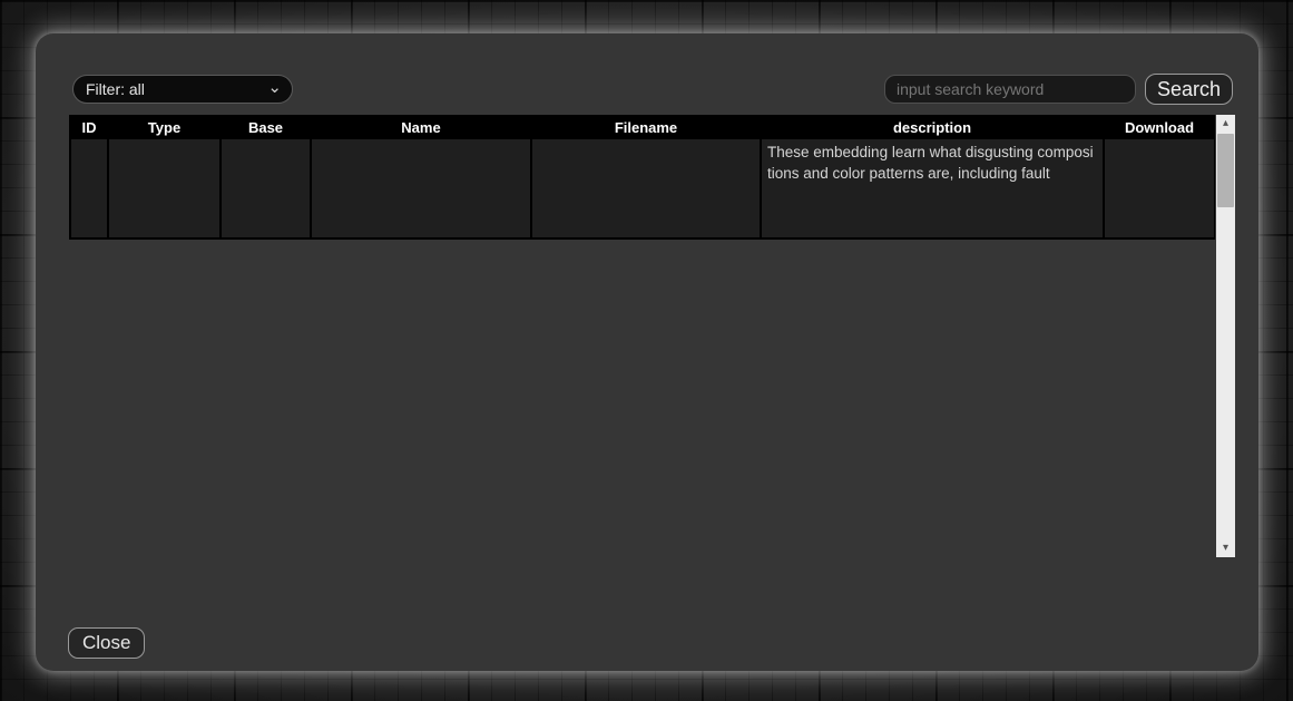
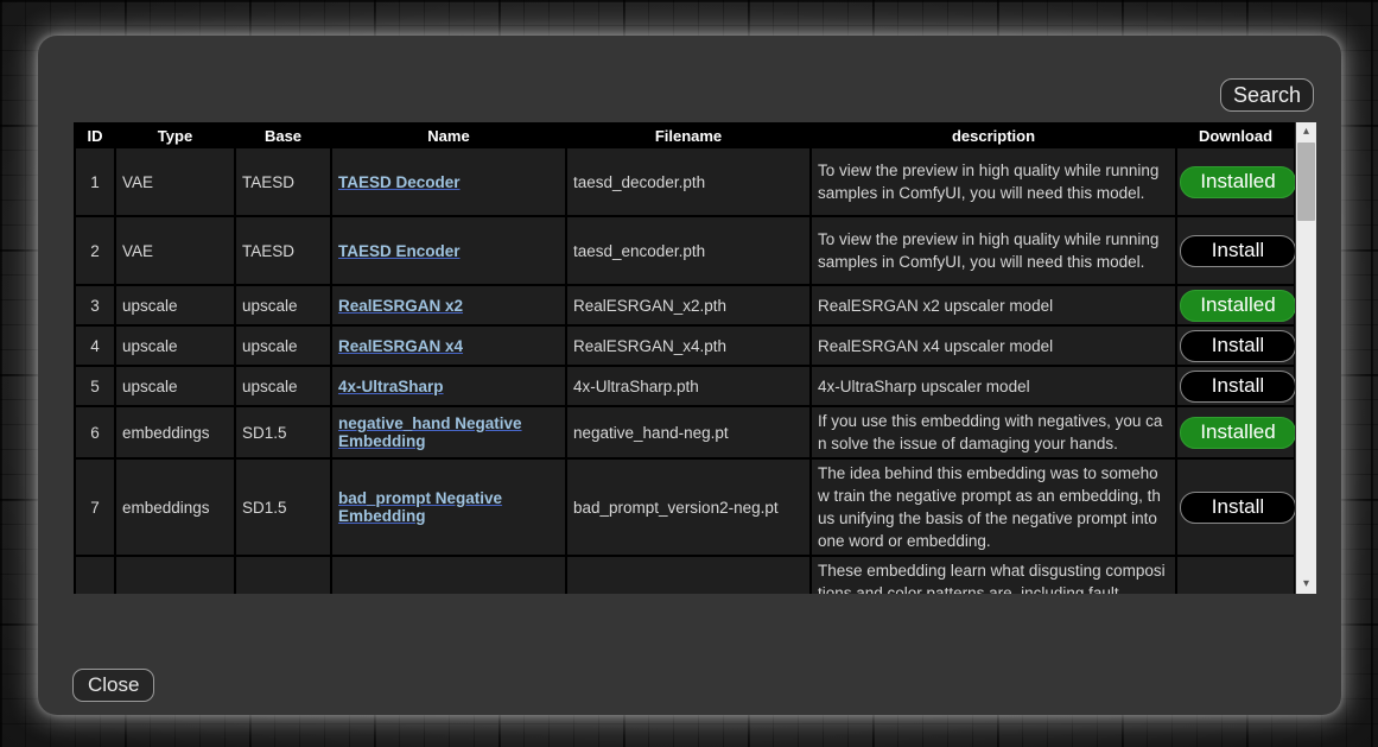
- Filter: all
- ⌄
- input search keyword
  Search
  ID	Type	Base	Name	Filename	description	Download
+ 1	VAE	TAESD	TAESD Decoder	taesd_decoder.pth	To view the preview in high quality while running samples in ComfyUI, you will need this model.	Installed
+ 2	VAE	TAESD	TAESD Encoder	taesd_encoder.pth	To view the preview in high quality while running samples in ComfyUI, you will need this model.	Install
+ 3	upscale	upscale	RealESRGAN x2	RealESRGAN_x2.pth	RealESRGAN x2 upscaler model	Installed
+ 4	upscale	upscale	RealESRGAN x4	RealESRGAN_x4.pth	RealESRGAN x4 upscaler model	Install
+ 5	upscale	upscale	4x-UltraSharp	4x-UltraSharp.pth	4x-UltraSharp upscaler model	Install
+ 6	embeddings	SD1.5	negative_hand Negative Embedding	negative_hand-neg.pt	If you use this embedding with negatives, you can solve the issue of damaging your hands.	Installed
+ 7	embeddings	SD1.5	bad_prompt Negative Embedding	bad_prompt_version2-neg.pt	The idea behind this embedding was to somehow train the negative prompt as an embedding, thus unifying the basis of the negative prompt into one word or embedding.	Install
  					These embedding learn what disgusting compositions and color patterns are, including fault
  ▴
  ▾
  Close
